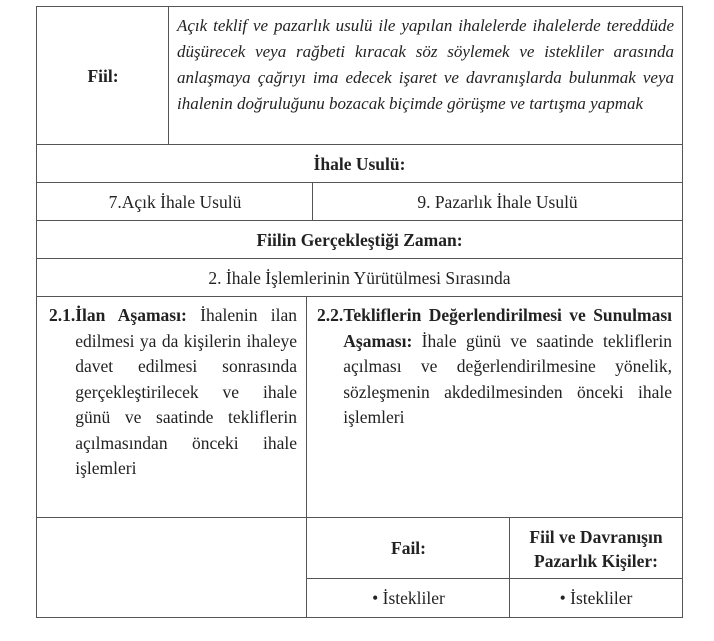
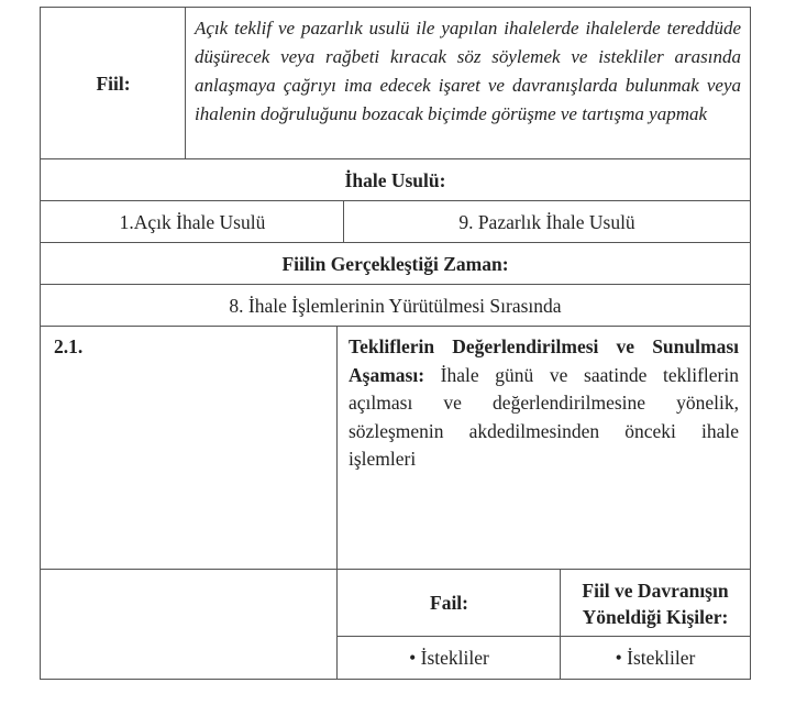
  Fiil:
  Açık teklif ve pazarlık usulü ile yapılan ihalelerde ihalelerde tereddüde düşürecek veya rağbeti kıracak söz söylemek ve istekliler arasında anlaşmaya çağrıyı ima edecek işaret ve davranışlarda bulunmak veya ihalenin doğruluğunu bozacak biçimde görüşme ve tartışma yapmak
  İhale Usulü:
- 7.Açık İhale Usulü
+ 1.Açık İhale Usulü
  9. Pazarlık İhale Usulü
  Fiilin Gerçekleştiği Zaman:
- 2. İhale İşlemlerinin Yürütülmesi Sırasında
+ 8. İhale İşlemlerinin Yürütülmesi Sırasında
  2.1.
- İlan Aşaması: İhalenin ilan edilmesi ya da kişilerin ihaleye davet edilmesi sonrasında gerçekleştirilecek ve ihale günü ve saatinde tekliflerin açılmasından önceki ihale işlemleri
- 2.2.
  Tekliflerin Değerlendirilmesi ve Sunulması Aşaması: İhale günü ve saatinde tekliflerin açılması ve değerlendirilmesine yönelik, sözleşmenin akdedilmesinden önceki ihale işlemleri
  Fail:
- Fiil ve Davranışın Pazarlık Kişiler:
+ Fiil ve Davranışın Yöneldiği Kişiler:
  • İstekliler
  • İstekliler
